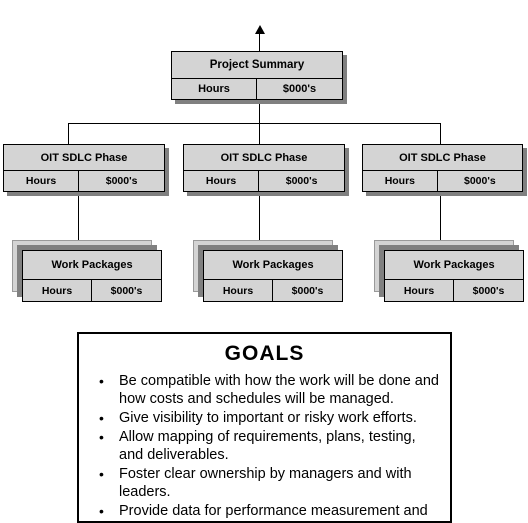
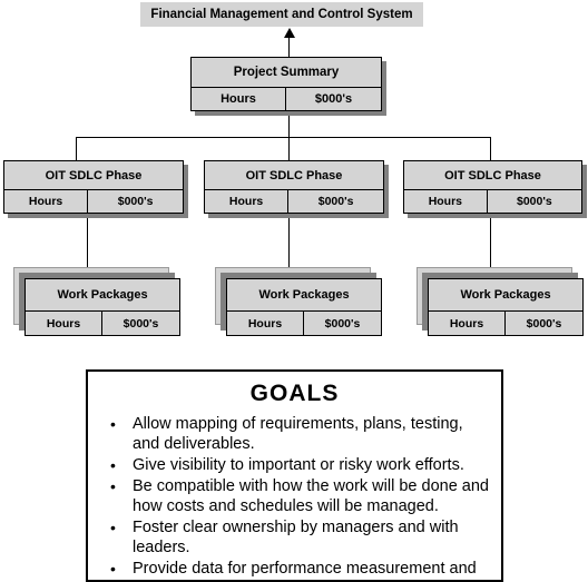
+ Financial Management and Control System
  Project Summary
  Hours
  $000's
  OIT SDLC Phase
  Hours
  $000's
  OIT SDLC Phase
  Hours
  $000's
  OIT SDLC Phase
  Hours
  $000's
  Work Packages
  Hours
  $000's
  Work Packages
  Hours
  $000's
  Work Packages
  Hours
  $000's
  GOALS
  •
- Be compatible with how the work will be done and how costs and schedules will be managed.
+ Allow mapping of requirements, plans, testing, and deliverables.
  •
  Give visibility to important or risky work efforts.
  •
- Allow mapping of requirements, plans, testing, and deliverables.
+ Be compatible with how the work will be done and how costs and schedules will be managed.
  •
  Foster clear ownership by managers and with leaders.
  •
  Provide data for performance measurement and
